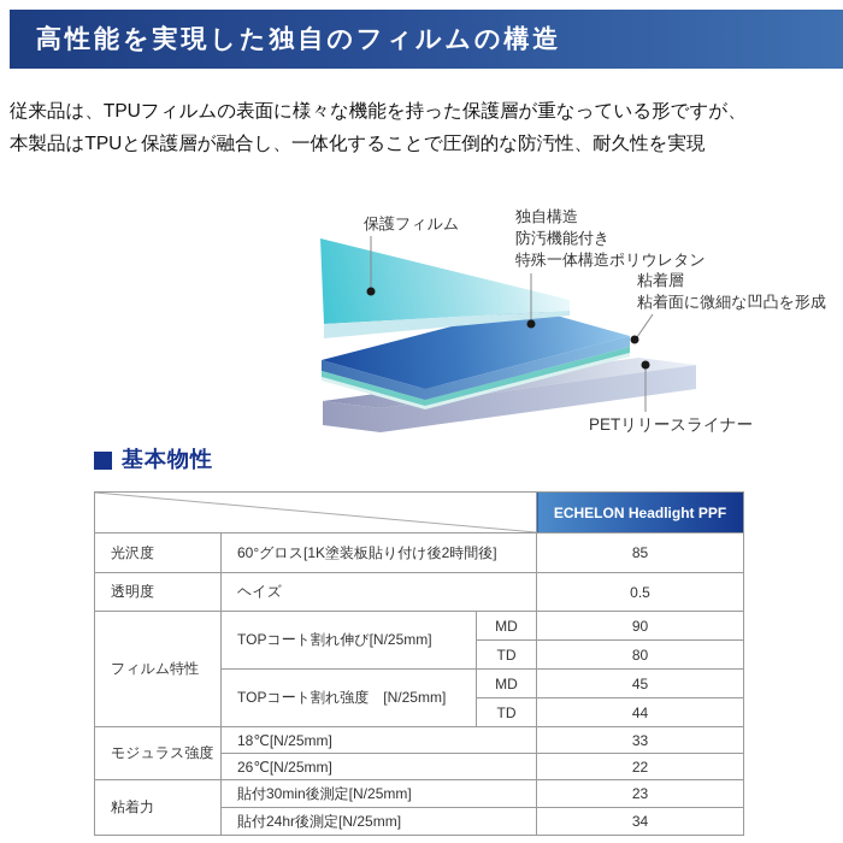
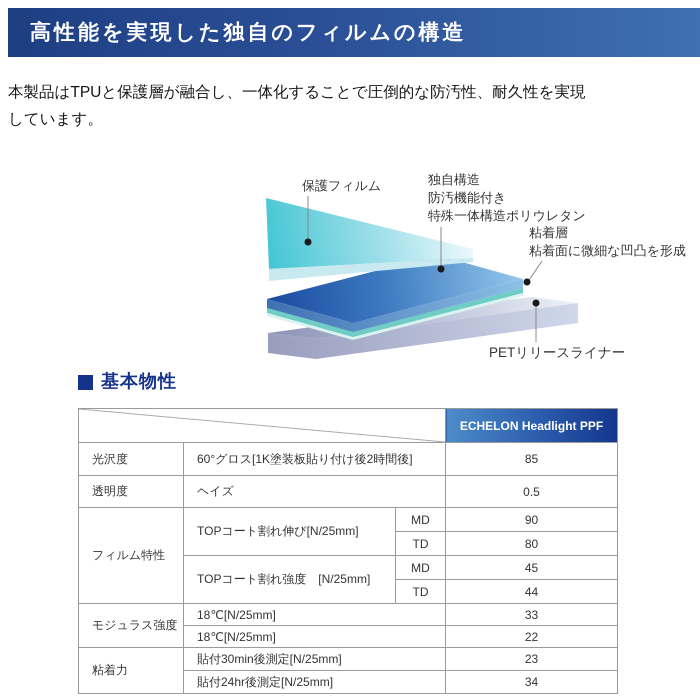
  高性能を実現した独自のフィルムの構造
- 従来品は、TPUフィルムの表面に様々な機能を持った保護層が重なっている形ですが、
  本製品はTPUと保護層が融合し、一体化することで圧倒的な防汚性、耐久性を実現
+ しています。
  保護フィルム
  独自構造
  防汚機能付き
  特殊一体構造ポリウレタン
  粘着層
  粘着面に微細な凹凸を形成
  PETリリースライナー
  基本物性
  	ECHELON Headlight PPF
  光沢度	60°グロス[1K塗装板貼り付け後2時間後]	85
  透明度	ヘイズ	0.5
  フィルム特性	TOPコート割れ伸び[N/25mm]	MD	90
  TD	80
  TOPコート割れ強度 [N/25mm]	MD	45
  TD	44
  モジュラス強度	18℃[N/25mm]	33
- 26℃[N/25mm]	22
+ 18℃[N/25mm]	22
  粘着力	貼付30min後測定[N/25mm]	23
  貼付24hr後測定[N/25mm]	34
